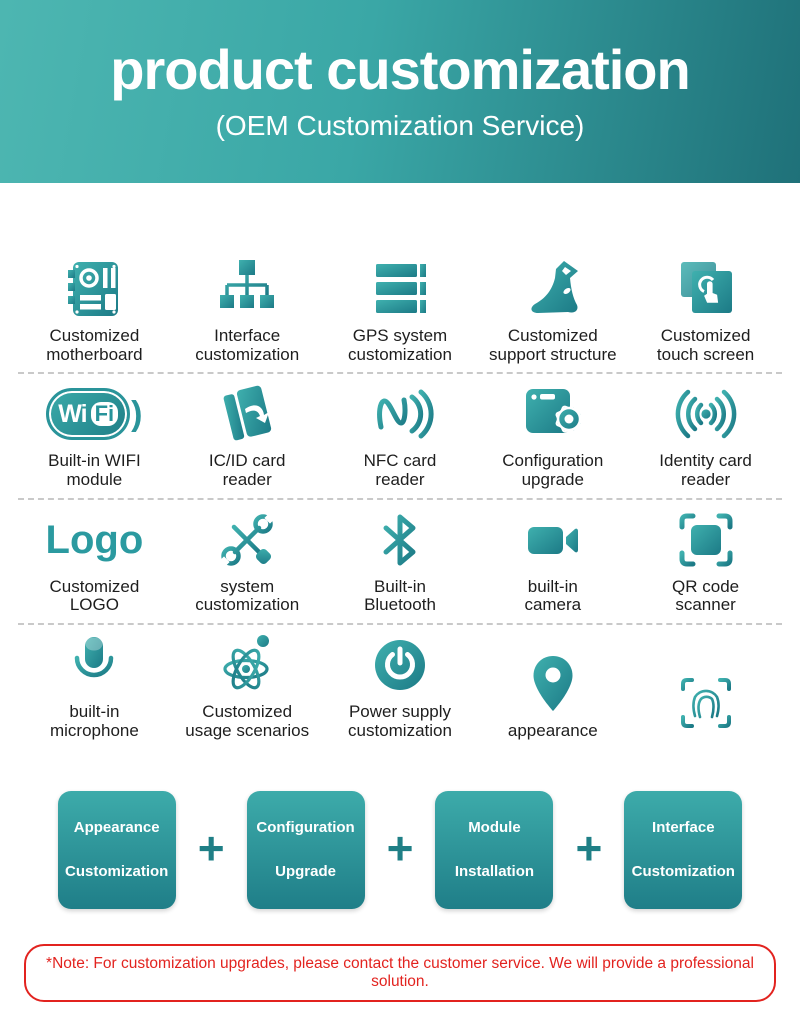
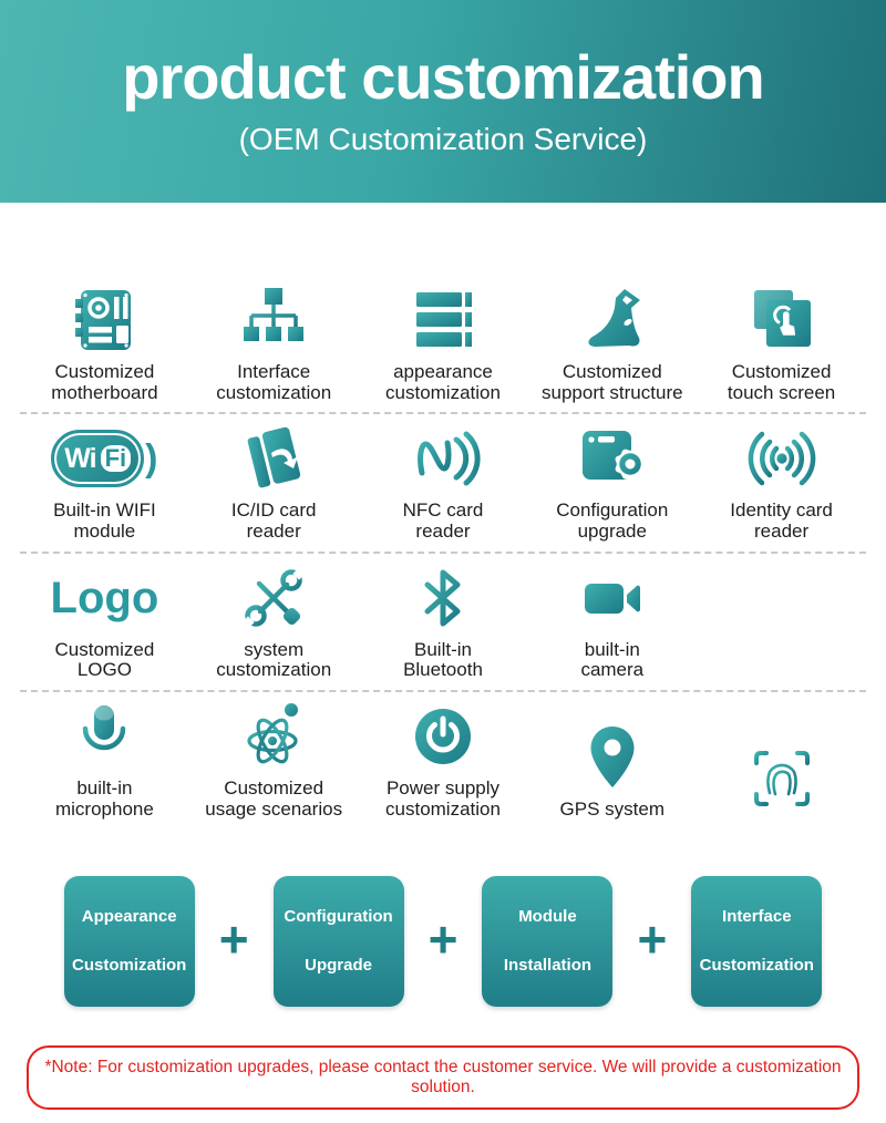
  product customization
  (OEM Customization Service)
  Customized
  motherboard
  Interface
  customization
- GPS system
+ appearance
  customization
  Customized
  support structure
  Customized
  touch screen
  Wi
  Fi
  )
  Built-in WIFI
  module
  IC/ID card
  reader
  NFC card
  reader
  Configuration
  upgrade
  Identity card
  reader
  Logo
  Customized
  LOGO
  system
  customization
  Built-in
  Bluetooth
  built-in
  camera
- QR code
- scanner
  built-in
  microphone
  Customized
  usage scenarios
  Power supply
  customization
- appearance
+ GPS system
  Appearance
  Customization
  +
  Configuration
  Upgrade
  +
  Module
  Installation
  +
  Interface
  Customization
- *Note: For customization upgrades, please contact the customer service. We will provide a professional solution.
+ *Note: For customization upgrades, please contact the customer service. We will provide a customization solution.
